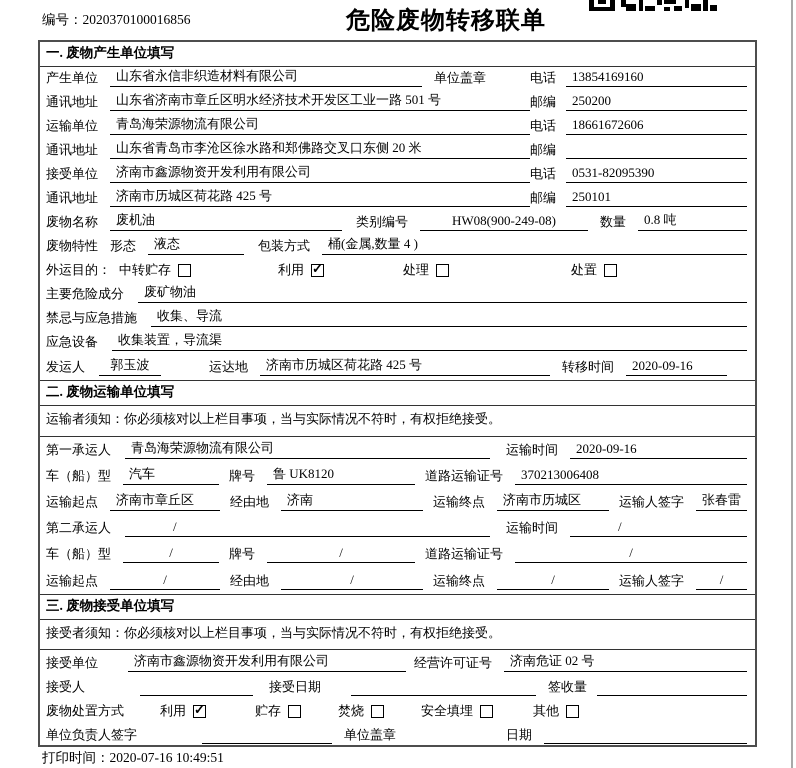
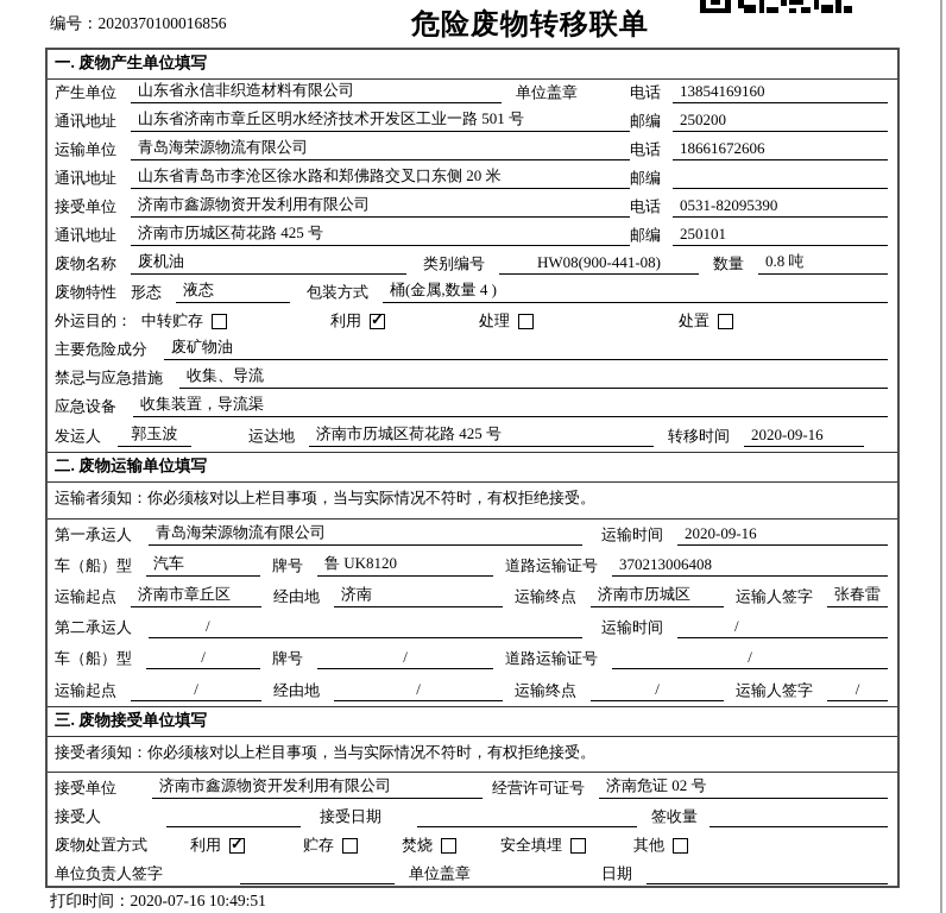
  编号：2020370100016856
  危险废物转移联单
  一. 废物产生单位填写
  产生单位
  山东省永信非织造材料有限公司
  单位盖章
  电话
  13854169160
  通讯地址
  山东省济南市章丘区明水经济技术开发区工业一路 501 号
  邮编
  250200
  运输单位
  青岛海荣源物流有限公司
  电话
  18661672606
  通讯地址
  山东省青岛市李沧区徐水路和郑佛路交叉口东侧 20 米
  邮编
  接受单位
  济南市鑫源物资开发利用有限公司
  电话
  0531-82095390
  通讯地址
  济南市历城区荷花路 425 号
  邮编
  250101
  废物名称
  废机油
  类别编号
- HW08(900-249-08)
+ HW08(900-441-08)
  数量
  0.8 吨
  废物特性
  形态
  液态
  包装方式
  桶(金属,数量 4 )
  外运目的：
  中转贮存
  利用
  处理
  处置
  主要危险成分
  废矿物油
  禁忌与应急措施
  收集、导流
  应急设备
  收集装置，导流渠
  发运人
  郭玉波
  运达地
  济南市历城区荷花路 425 号
  转移时间
  2020-09-16
  二. 废物运输单位填写
  运输者须知：你必须核对以上栏目事项，当与实际情况不符时，有权拒绝接受。
  第一承运人
  青岛海荣源物流有限公司
  运输时间
  2020-09-16
  车（船）型
  汽车
  牌号
  鲁 UK8120
  道路运输证号
  370213006408
  运输起点
  济南市章丘区
  经由地
  济南
  运输终点
  济南市历城区
  运输人签字
  张春雷
  第二承运人
  /
  运输时间
  /
  车（船）型
  /
  牌号
  /
  道路运输证号
  /
  运输起点
  /
  经由地
  /
  运输终点
  /
  运输人签字
  /
  三. 废物接受单位填写
  接受者须知：你必须核对以上栏目事项，当与实际情况不符时，有权拒绝接受。
  接受单位
  济南市鑫源物资开发利用有限公司
  经营许可证号
  济南危证 02 号
  接受人
  接受日期
  签收量
  废物处置方式
  利用
  贮存
  焚烧
  安全填埋
  其他
  单位负责人签字
  单位盖章
  日期
  打印时间：2020-07-16 10:49:51
